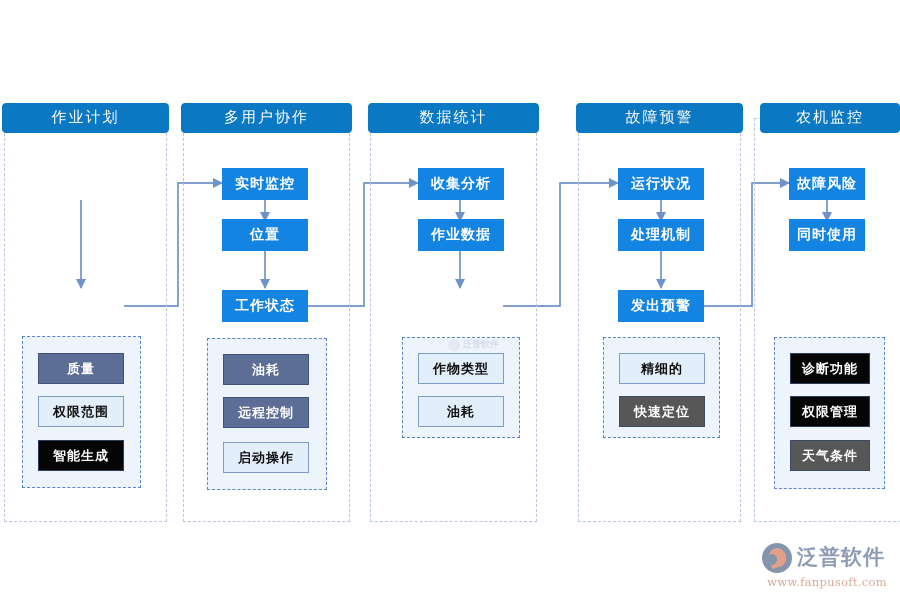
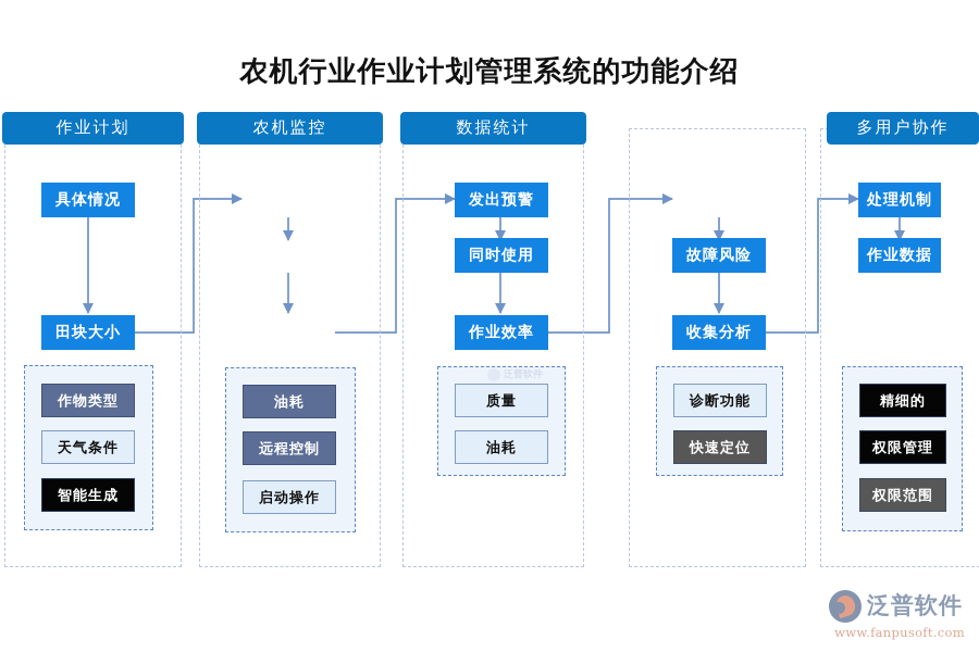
+ 农机行业作业计划管理系统的功能介绍
  作业计划
+ 具体情况
+ 田块大小
- 质量
+ 作物类型
- 权限范围
+ 天气条件
  智能生成
- 多用户协作
+ 农机监控
- 实时监控
- 位置
- 工作状态
  油耗
  远程控制
  启动操作
  数据统计
- 收集分析
+ 发出预警
- 作业数据
+ 同时使用
+ 作业效率
- 作物类型
+ 质量
  油耗
- 故障预警
- 运行状况
- 处理机制
+ 故障风险
- 发出预警
+ 收集分析
- 精细的
+ 诊断功能
  快速定位
- 农机监控
+ 多用户协作
- 故障风险
+ 处理机制
- 同时使用
+ 作业数据
- 诊断功能
+ 精细的
  权限管理
- 天气条件
+ 权限范围
  泛普软件
  泛普软件
  www.fanpusoft.com
